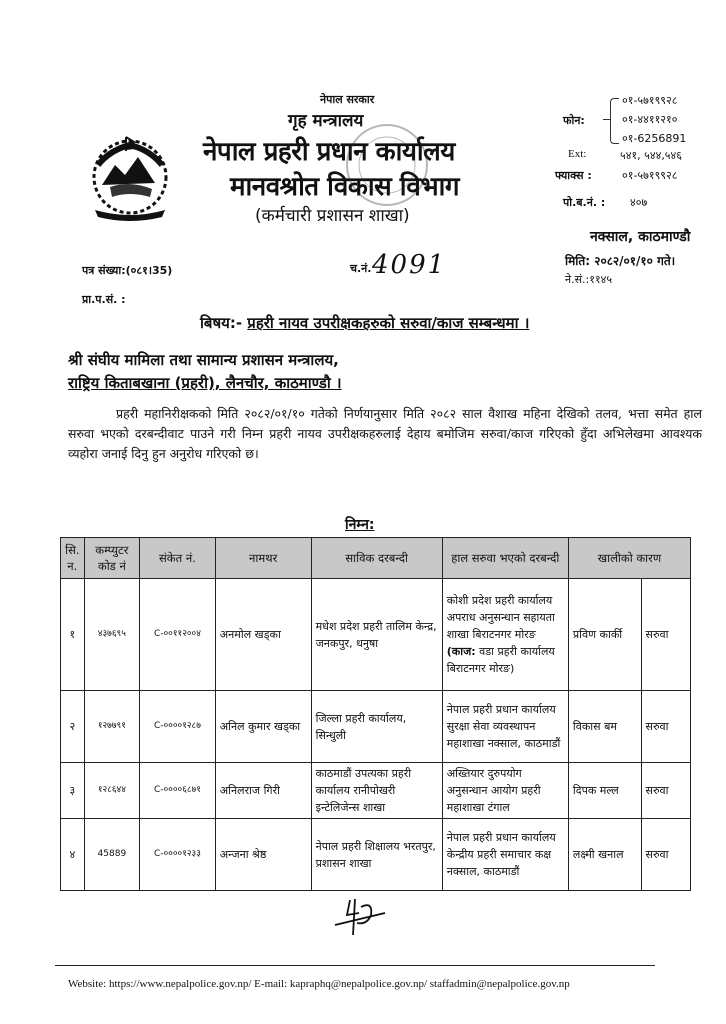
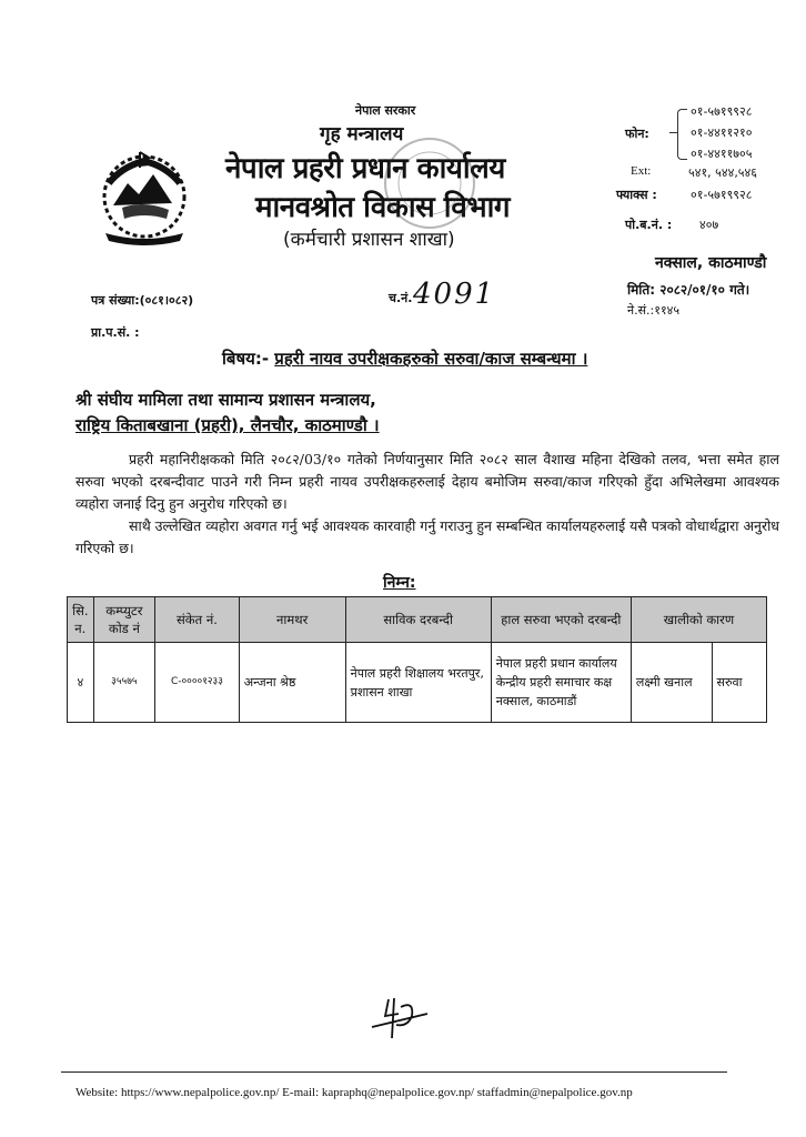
  नेपाल सरकार
  गृह मन्त्रालय
  नेपाल प्रहरी प्रधान कार्यालय
  मानवश्रोत विकास विभाग
  (कर्मचारी प्रशासन शाखा)
  फोन:
  ०१-५७१९९२८
  ०१-४४११२१०
- ०१-6256891
+ ०१-४४११७०५
  Ext:
  ५४१, ५४४,५४६
  फ्याक्स :
  ०१-५७१९९२८
  पो.ब.नं. :
  ४०७
  नक्साल, काठमाण्डौ
  मिति: २०८२/०१/१० गते।
  ने.सं.:११४५
- पत्र संख्या:(०८१।35)
+ पत्र संख्या:(०८१।०८२)
  च.नं.
  4091
  प्रा.प.सं. :
  बिषय:- प्रहरी नायव उपरीक्षकहरुको सरुवा/काज सम्बन्धमा ।
  श्री संघीय मामिला तथा सामान्य प्रशासन मन्त्रालय,
  राष्ट्रिय किताबखाना (प्रहरी), लैनचौर, काठमाण्डौ ।
- प्रहरी महानिरीक्षकको मिति २०८२/०१/१० गतेको निर्णयानुसार मिति २०८२ साल वैशाख महिना देखिको तलव, भत्ता समेत हाल सरुवा भएको दरबन्दीवाट पाउने गरी निम्न प्रहरी नायव उपरीक्षकहरुलाई देहाय बमोजिम सरुवा/काज गरिएको हुँदा अभिलेखमा आवश्यक व्यहोरा जनाई दिनु हुन अनुरोध गरिएको छ।
+ प्रहरी महानिरीक्षकको मिति २०८२/03/१० गतेको निर्णयानुसार मिति २०८२ साल वैशाख महिना देखिको तलव, भत्ता समेत हाल सरुवा भएको दरबन्दीवाट पाउने गरी निम्न प्रहरी नायव उपरीक्षकहरुलाई देहाय बमोजिम सरुवा/काज गरिएको हुँदा अभिलेखमा आवश्यक व्यहोरा जनाई दिनु हुन अनुरोध गरिएको छ।
+ साथै उल्लेखित व्यहोरा अवगत गर्नु भई आवश्यक कारवाही गर्नु गराउनु हुन सम्बन्धित कार्यालयहरुलाई यसै पत्रको वोधार्थद्वारा अनुरोध गरिएको छ।
  निम्न:
  सि. न.	कम्प्युटर कोड नं	संकेत नं.	नामथर	साविक दरबन्दी	हाल सरुवा भएको दरबन्दी	खालीको कारण
- १	४३७६९५	C-००११२००४	अनमोल खड्का	मधेश प्रदेश प्रहरी तालिम केन्द्र, जनकपुर, धनुषा	कोशी प्रदेश प्रहरी कार्यालय अपराध अनुसन्धान सहायता शाखा बिराटनगर मोरङ (काज: वडा प्रहरी कार्यालय बिराटनगर मोरङ)	प्रविण कार्की	सरुवा
- २	१२७७९१	C-००००१२८७	अनिल कुमार खड्का	जिल्ला प्रहरी कार्यालय, सिन्धुली	नेपाल प्रहरी प्रधान कार्यालय सुरक्षा सेवा व्यवस्थापन महाशाखा नक्साल, काठमाडौं	विकास बम	सरुवा
- ३	१२८६४४	C-००००६८७१	अनिलराज गिरी	काठमाडौं उपत्यका प्रहरी कार्यालय रानीपोखरी इन्टेलिजेन्स शाखा	अख्तियार दुरुपयोग अनुसन्धान आयोग प्रहरी महाशाखा टंगाल	दिपक मल्ल	सरुवा
- ४	45889	C-००००१२३३	अन्जना श्रेष्ठ	नेपाल प्रहरी शिक्षालय भरतपुर, प्रशासन शाखा	नेपाल प्रहरी प्रधान कार्यालय केन्द्रीय प्रहरी समाचार कक्ष नक्साल, काठमाडौं	लक्ष्मी खनाल	सरुवा
+ ४	३५५७५	C-००००१२३३	अन्जना श्रेष्ठ	नेपाल प्रहरी शिक्षालय भरतपुर, प्रशासन शाखा	नेपाल प्रहरी प्रधान कार्यालय केन्द्रीय प्रहरी समाचार कक्ष नक्साल, काठमाडौं	लक्ष्मी खनाल	सरुवा
  Website: https://www.nepalpolice.gov.np/ E-mail: kapraphq@nepalpolice.gov.np/ staffadmin@nepalpolice.gov.np
